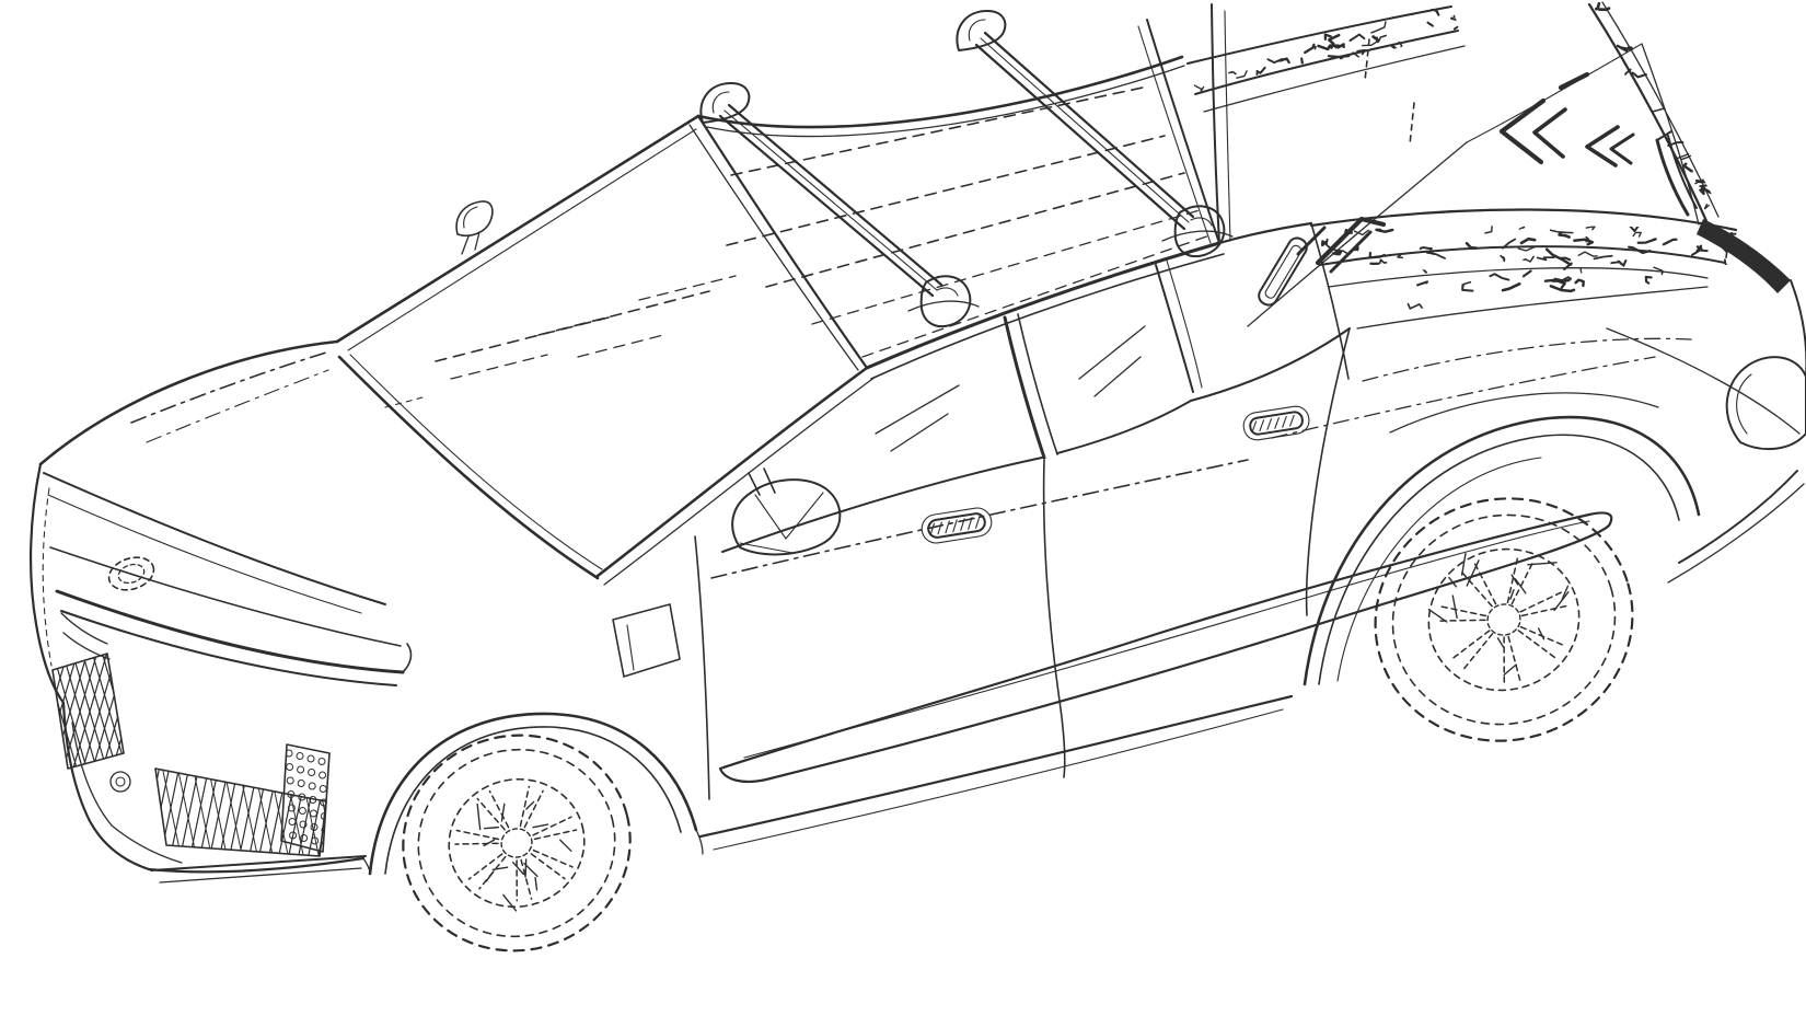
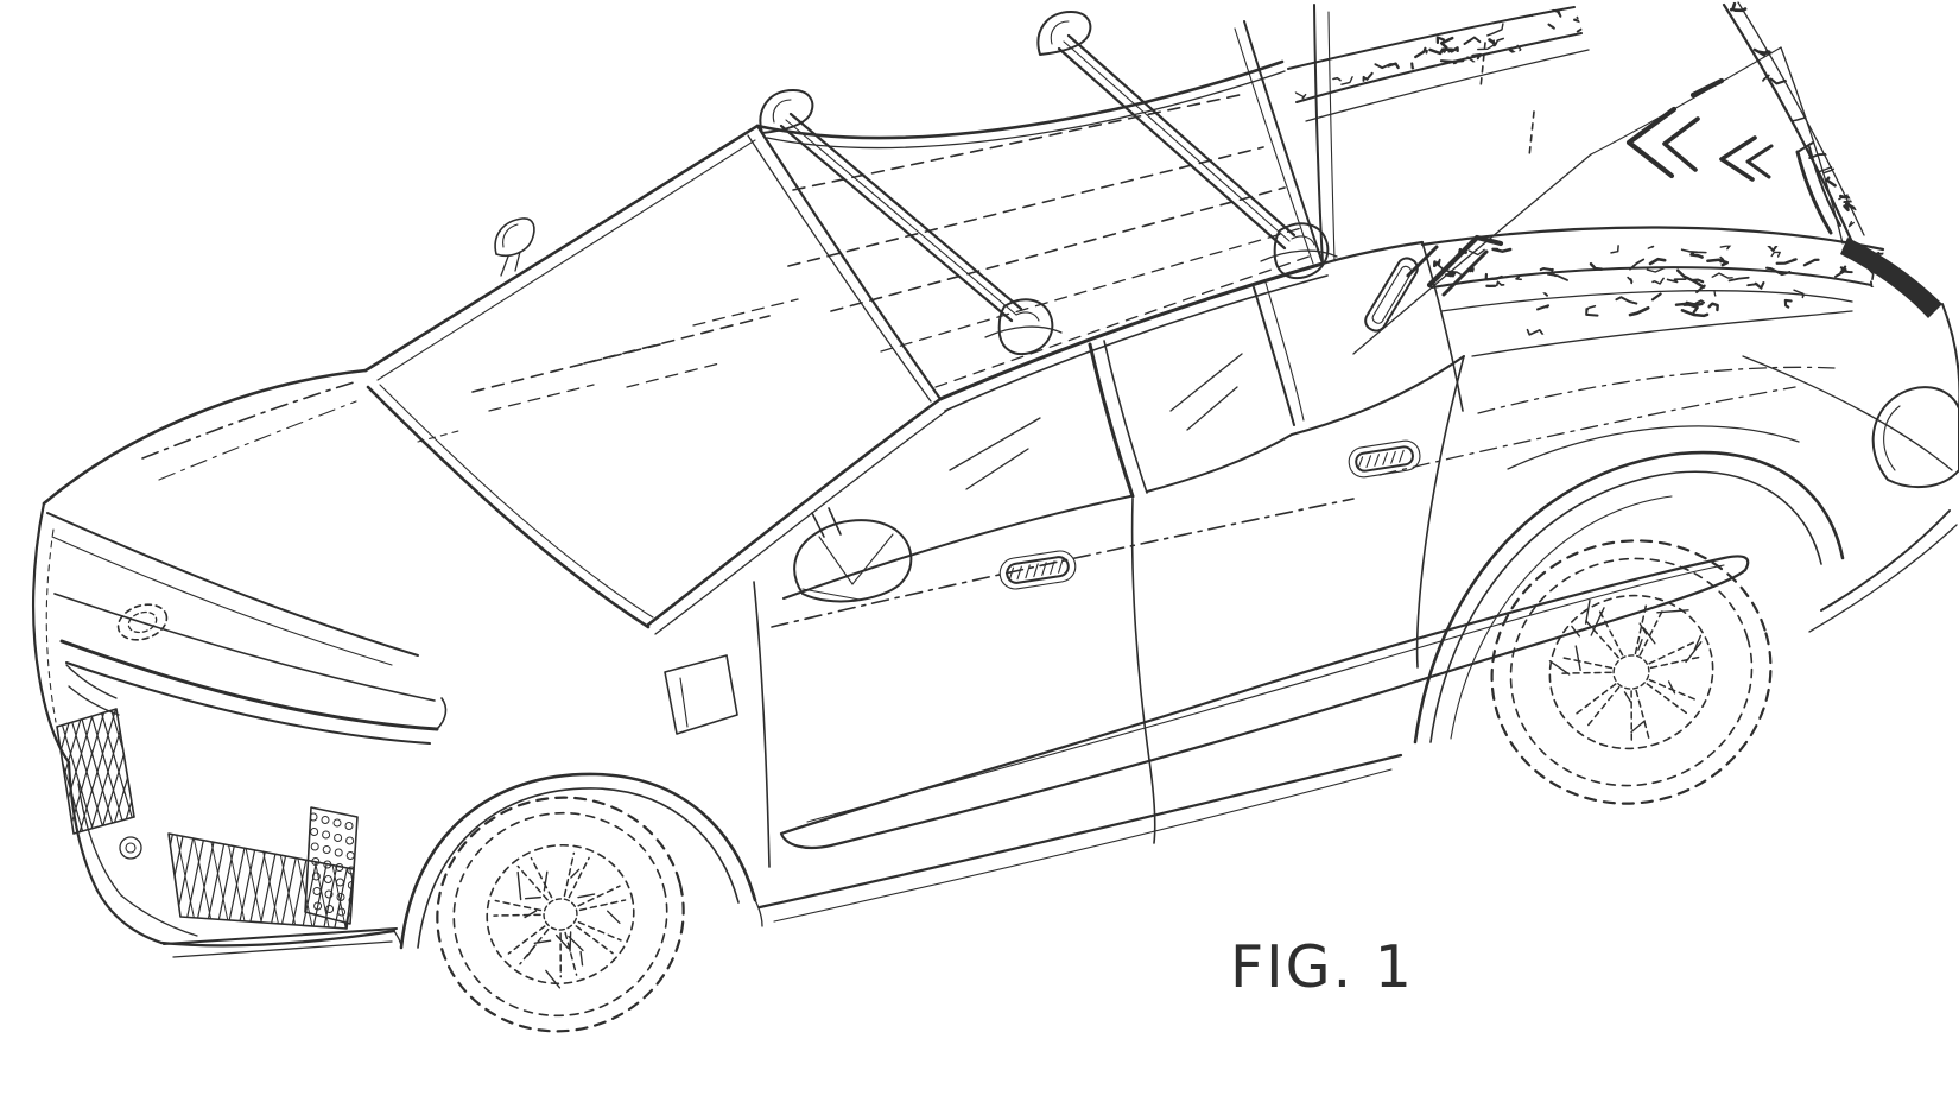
+ FIG. 1
